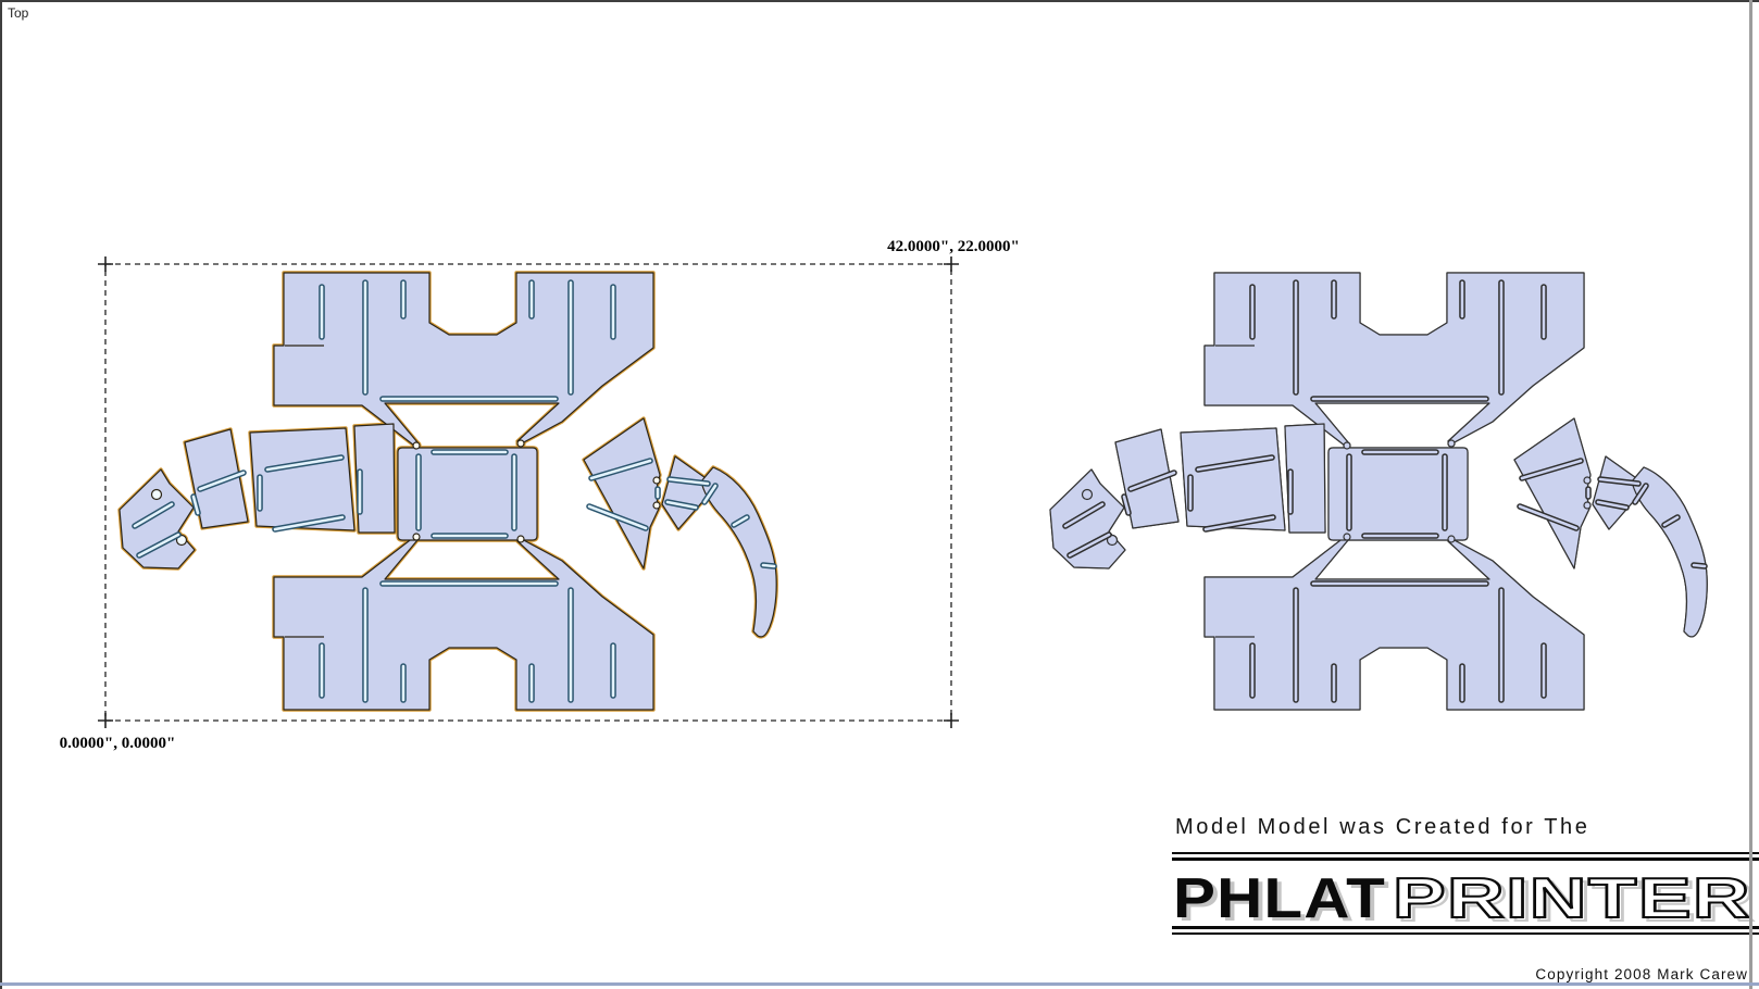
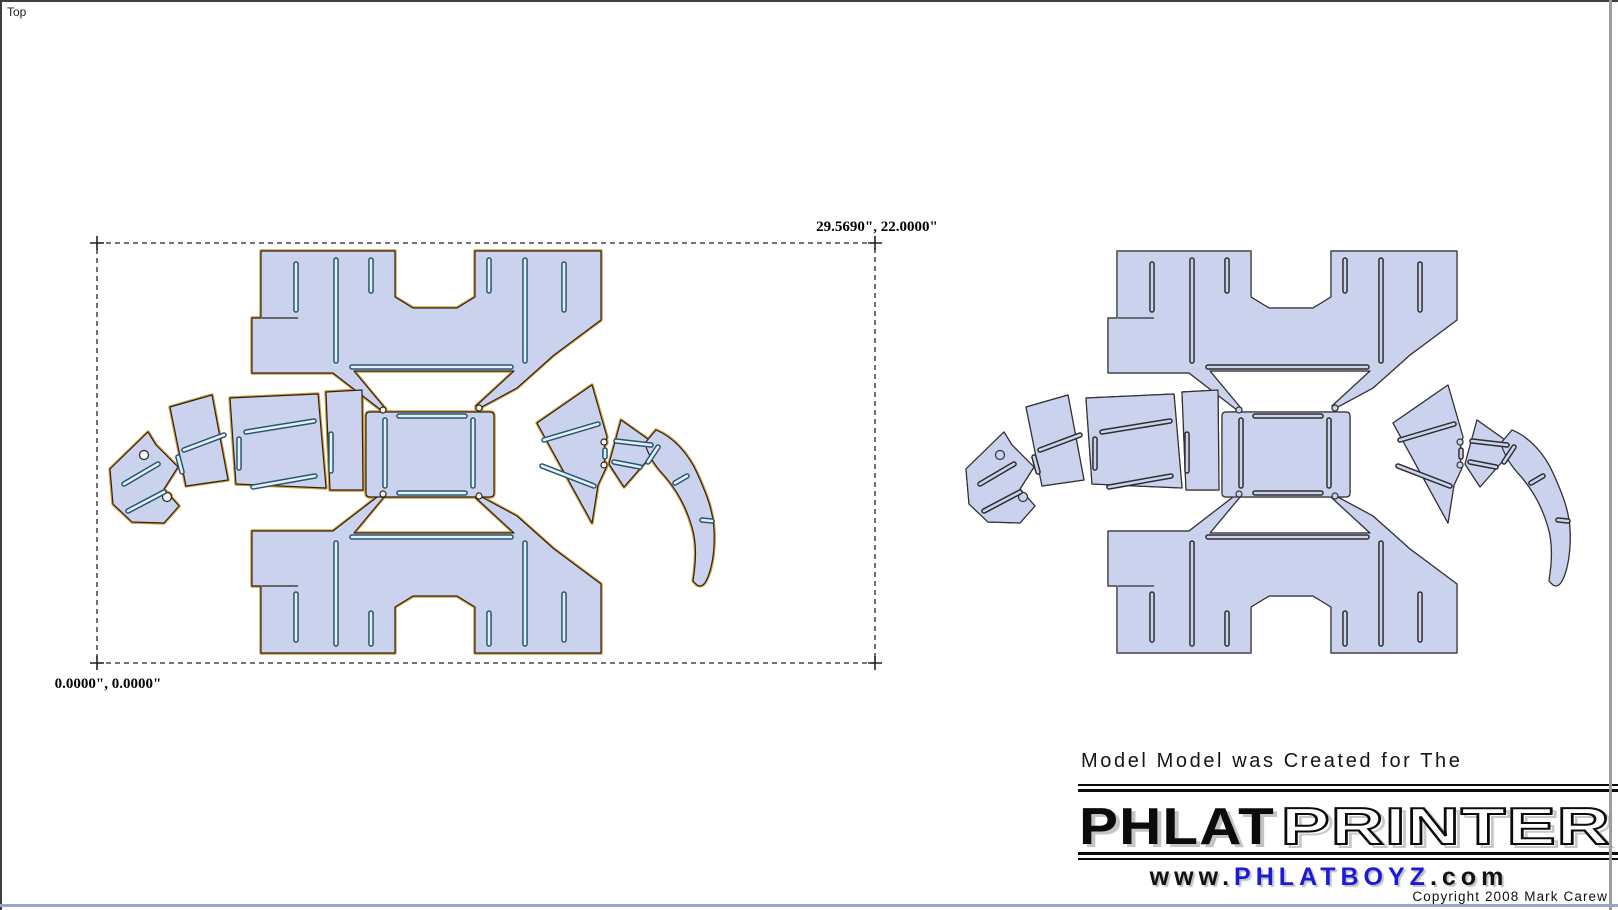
  Top
- 42.0000", 22.0000"
+ 29.5690", 22.0000"
  0.0000", 0.0000"
  Model Model was Created for The
  PHLAT
  PRINTER
+ www.PHLATBOYZ.com
  Copyright 2008 Mark Carew
